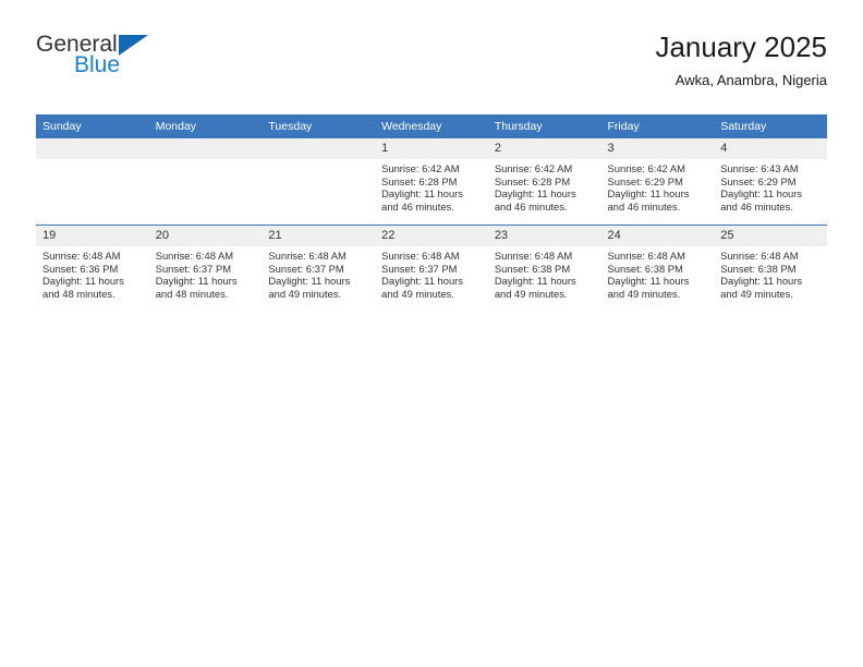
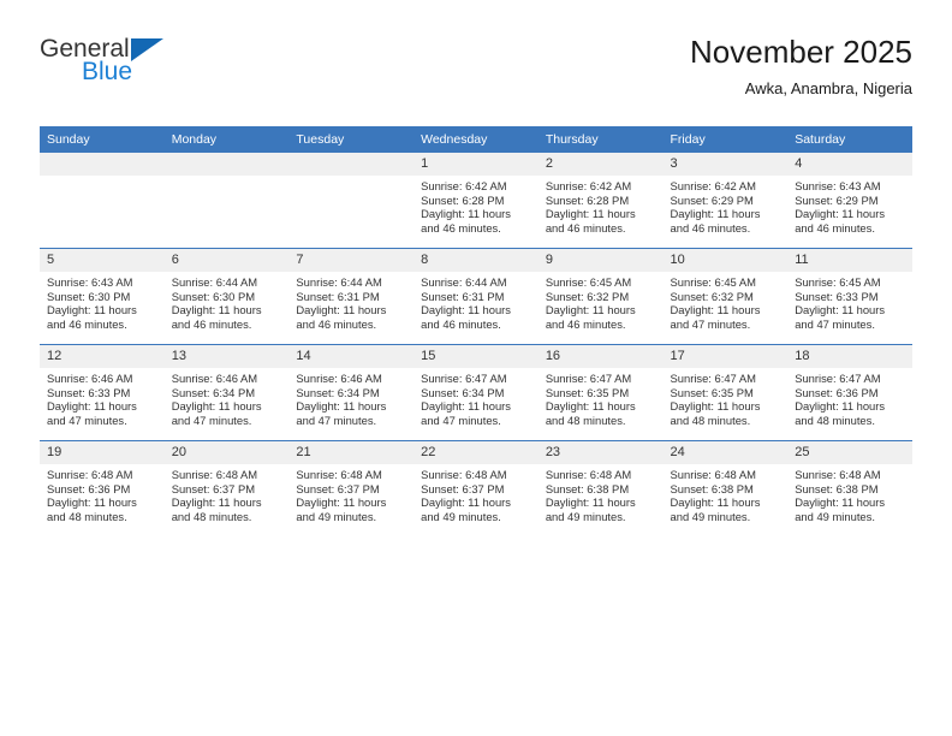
  General
  Blue
- January 2025
+ November 2025
  Awka, Anambra, Nigeria
  Sunday	Monday	Tuesday	Wednesday	Thursday	Friday	Saturday
  			1Sunrise: 6:42 AMSunset: 6:28 PMDaylight: 11 hoursand 46 minutes.	2Sunrise: 6:42 AMSunset: 6:28 PMDaylight: 11 hoursand 46 minutes.	3Sunrise: 6:42 AMSunset: 6:29 PMDaylight: 11 hoursand 46 minutes.	4Sunrise: 6:43 AMSunset: 6:29 PMDaylight: 11 hoursand 46 minutes.
+ 5Sunrise: 6:43 AMSunset: 6:30 PMDaylight: 11 hoursand 46 minutes.	6Sunrise: 6:44 AMSunset: 6:30 PMDaylight: 11 hoursand 46 minutes.	7Sunrise: 6:44 AMSunset: 6:31 PMDaylight: 11 hoursand 46 minutes.	8Sunrise: 6:44 AMSunset: 6:31 PMDaylight: 11 hoursand 46 minutes.	9Sunrise: 6:45 AMSunset: 6:32 PMDaylight: 11 hoursand 46 minutes.	10Sunrise: 6:45 AMSunset: 6:32 PMDaylight: 11 hoursand 47 minutes.	11Sunrise: 6:45 AMSunset: 6:33 PMDaylight: 11 hoursand 47 minutes.
+ 12Sunrise: 6:46 AMSunset: 6:33 PMDaylight: 11 hoursand 47 minutes.	13Sunrise: 6:46 AMSunset: 6:34 PMDaylight: 11 hoursand 47 minutes.	14Sunrise: 6:46 AMSunset: 6:34 PMDaylight: 11 hoursand 47 minutes.	15Sunrise: 6:47 AMSunset: 6:34 PMDaylight: 11 hoursand 47 minutes.	16Sunrise: 6:47 AMSunset: 6:35 PMDaylight: 11 hoursand 48 minutes.	17Sunrise: 6:47 AMSunset: 6:35 PMDaylight: 11 hoursand 48 minutes.	18Sunrise: 6:47 AMSunset: 6:36 PMDaylight: 11 hoursand 48 minutes.
  19Sunrise: 6:48 AMSunset: 6:36 PMDaylight: 11 hoursand 48 minutes.	20Sunrise: 6:48 AMSunset: 6:37 PMDaylight: 11 hoursand 48 minutes.	21Sunrise: 6:48 AMSunset: 6:37 PMDaylight: 11 hoursand 49 minutes.	22Sunrise: 6:48 AMSunset: 6:37 PMDaylight: 11 hoursand 49 minutes.	23Sunrise: 6:48 AMSunset: 6:38 PMDaylight: 11 hoursand 49 minutes.	24Sunrise: 6:48 AMSunset: 6:38 PMDaylight: 11 hoursand 49 minutes.	25Sunrise: 6:48 AMSunset: 6:38 PMDaylight: 11 hoursand 49 minutes.
